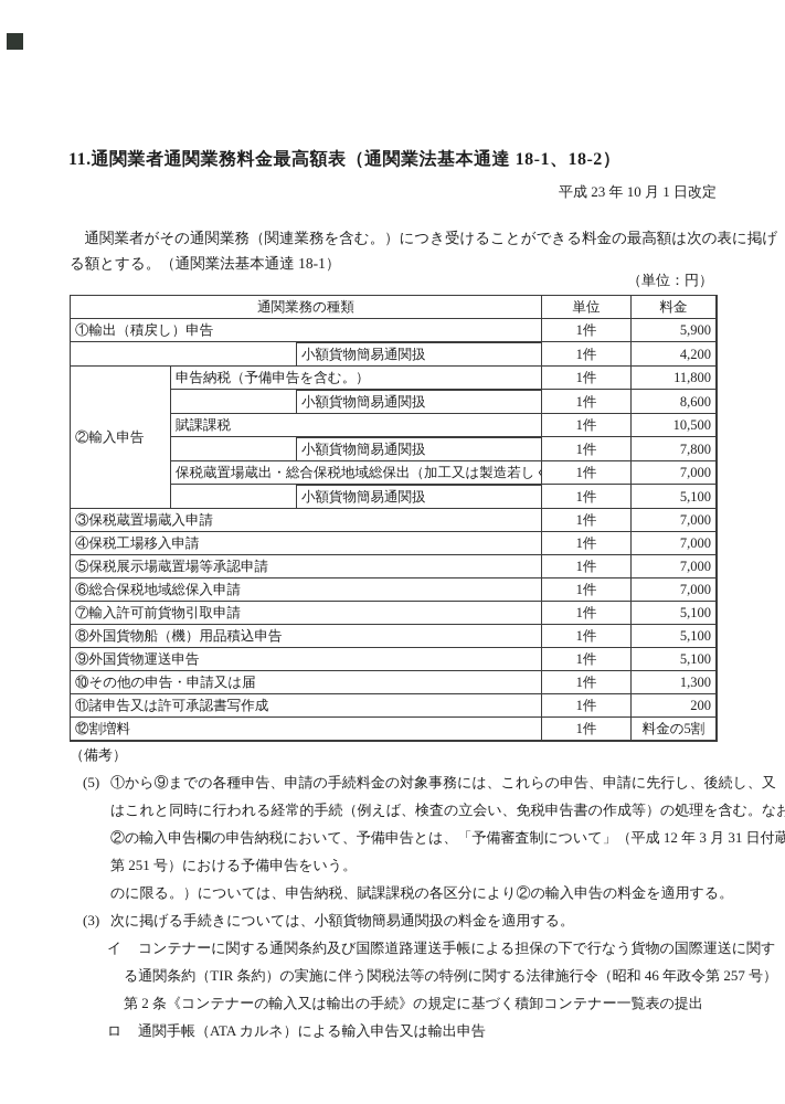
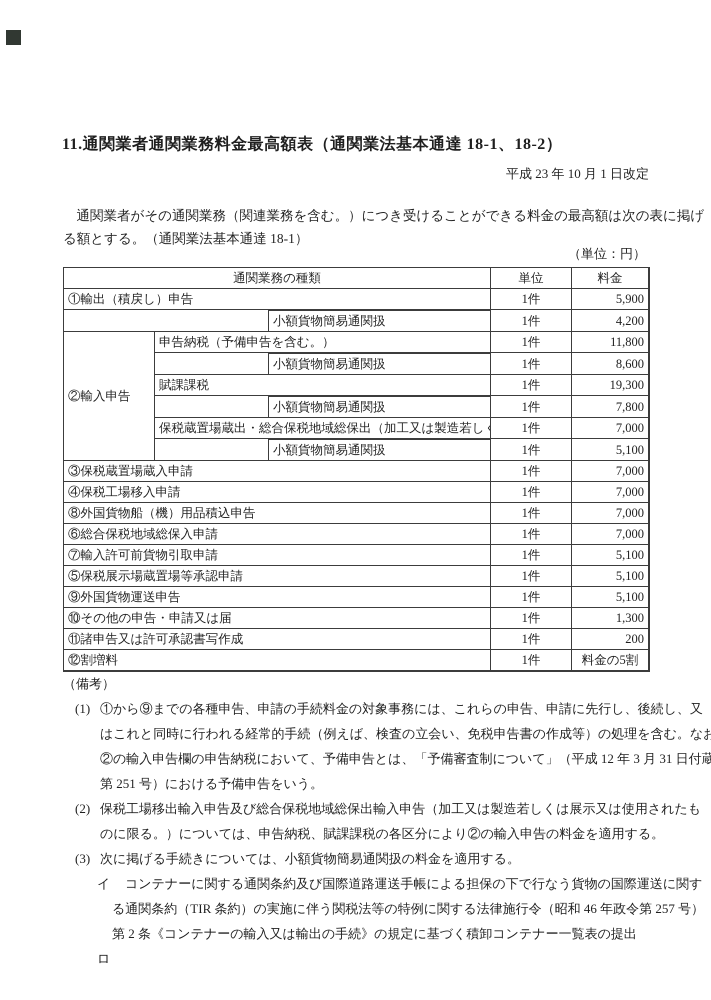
  11.通関業者通関業務料金最高額表（通関業法基本通達 18-1、18-2）
  平成 23 年 10 月 1 日改定
  通関業者がその通関業務（関連業務を含む。）につき受けることができる料金の最高額は次の表に掲げ
  る額とする。（通関業法基本通達 18-1）
  （単位：円）
  通関業務の種類	単位	料金
  ①輸出（積戻し）申告	1件	5,900
  	小額貨物簡易通関扱	1件	4,200
  ②輸入申告	申告納税（予備申告を含む。）	1件	11,800
  	小額貨物簡易通関扱	1件	8,600
- 賦課課税	1件	10,500
+ 賦課課税	1件	19,300
  	小額貨物簡易通関扱	1件	7,800
  保税蔵置場蔵出・総合保税地域総保出（加工又は製造若しく	1件	7,000
  	小額貨物簡易通関扱	1件	5,100
  ③保税蔵置場蔵入申請	1件	7,000
  ④保税工場移入申請	1件	7,000
- ⑤保税展示場蔵置場等承認申請	1件	7,000
+ ⑧外国貨物船（機）用品積込申告	1件	7,000
  ⑥総合保税地域総保入申請	1件	7,000
  ⑦輸入許可前貨物引取申請	1件	5,100
- ⑧外国貨物船（機）用品積込申告	1件	5,100
+ ⑤保税展示場蔵置場等承認申請	1件	5,100
  ⑨外国貨物運送申告	1件	5,100
  ⑩その他の申告・申請又は届	1件	1,300
  ⑪諸申告又は許可承認書写作成	1件	200
  ⑫割増料	1件	料金の5割
  （備考）
- (5)
+ (1)
  ①から⑨までの各種申告、申請の手続料金の対象事務には、これらの申告、申請に先行し、後続し、又
  はこれと同時に行われる経常的手続（例えば、検査の立会い、免税申告書の作成等）の処理を含む。なお
  ②の輸入申告欄の申告納税において、予備申告とは、「予備審査制について」（平成 12 年 3 月 31 日付蔵
  第 251 号）における予備申告をいう。
+ (2)
+ 保税工場移出輸入申告及び総合保税地域総保出輸入申告（加工又は製造若しくは展示又は使用されたも
  のに限る。）については、申告納税、賦課課税の各区分により②の輸入申告の料金を適用する。
  (3)
  次に掲げる手続きについては、小額貨物簡易通関扱の料金を適用する。
  イ
  コンテナーに関する通関条約及び国際道路運送手帳による担保の下で行なう貨物の国際運送に関す
  る通関条約（TIR 条約）の実施に伴う関税法等の特例に関する法律施行令（昭和 46 年政令第 257 号）
  第 2 条《コンテナーの輸入又は輸出の手続》の規定に基づく積卸コンテナー一覧表の提出
  ロ
- 通関手帳（ATA カルネ）による輸入申告又は輸出申告
